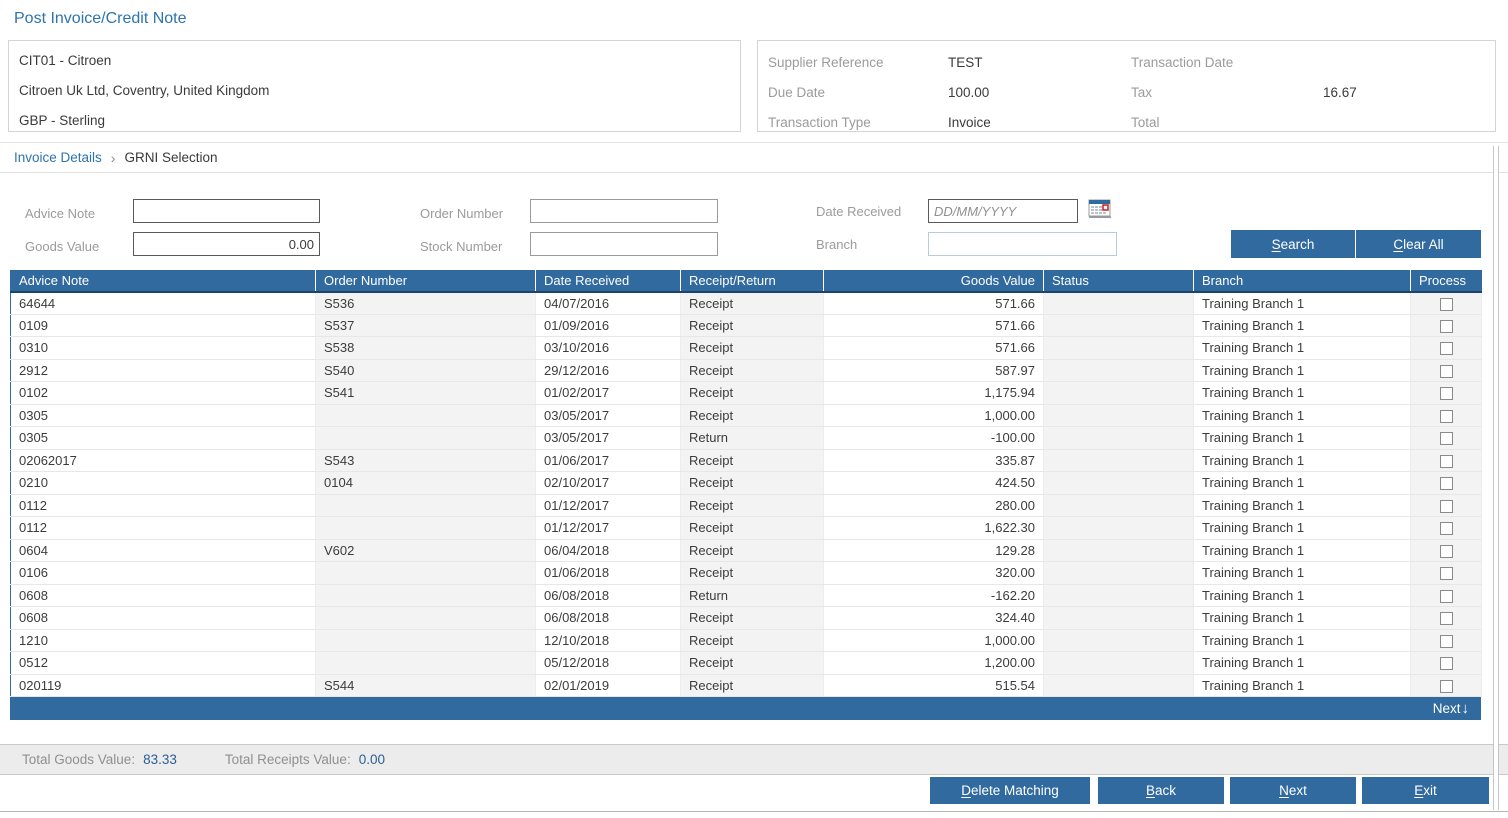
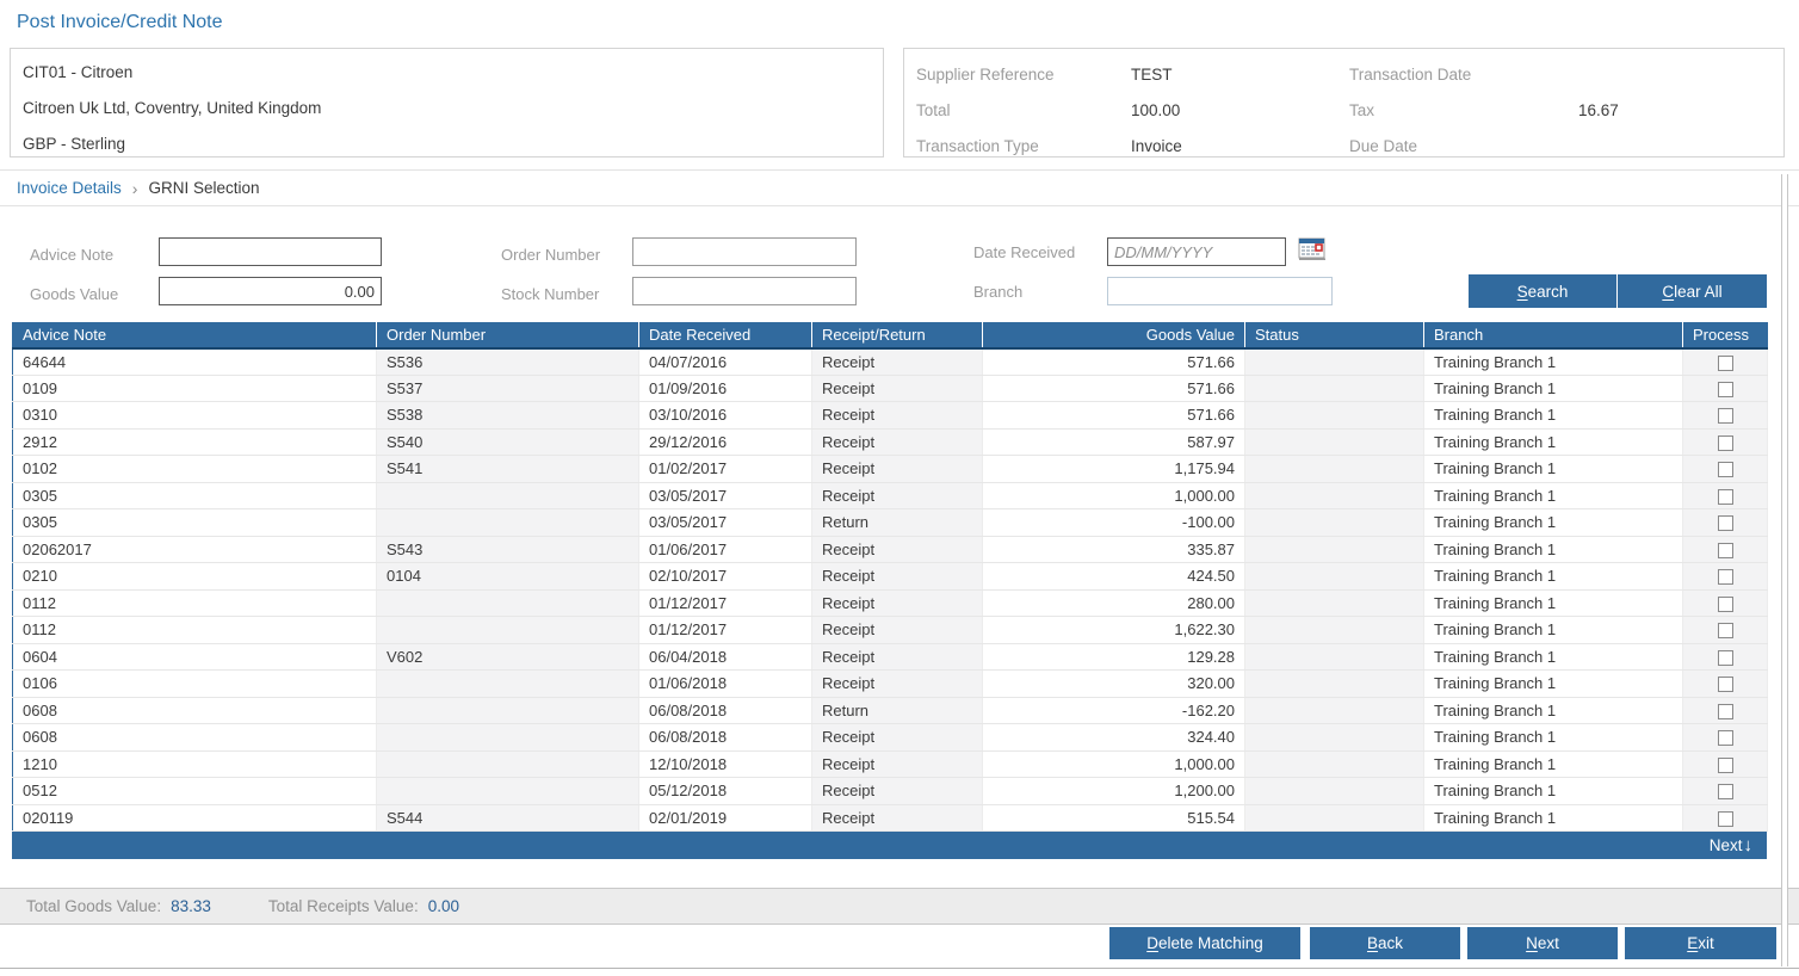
  Post Invoice/Credit Note
  CIT01 - Citroen
  Citroen Uk Ltd, Coventry, United Kingdom
  GBP - Sterling
  Supplier Reference
  TEST
  Transaction Date
- Due Date
+ Total
  100.00
  Tax
  16.67
  Transaction Type
  Invoice
- Total
+ Due Date
  Invoice Details
  ›
  GRNI Selection
  Advice Note
  Goods Value
  0.00
  Order Number
  Stock Number
  Date Received
  DD/MM/YYYY
  Branch
  Search
  Clear All
  Advice Note	Order Number	Date Received	Receipt/Return	Goods Value	Status	Branch	Process
  64644	S536	04/07/2016	Receipt	571.66		Training Branch 1
  0109	S537	01/09/2016	Receipt	571.66		Training Branch 1
  0310	S538	03/10/2016	Receipt	571.66		Training Branch 1
  2912	S540	29/12/2016	Receipt	587.97		Training Branch 1
  0102	S541	01/02/2017	Receipt	1,175.94		Training Branch 1
  0305		03/05/2017	Receipt	1,000.00		Training Branch 1
  0305		03/05/2017	Return	-100.00		Training Branch 1
  02062017	S543	01/06/2017	Receipt	335.87		Training Branch 1
  0210	0104	02/10/2017	Receipt	424.50		Training Branch 1
  0112		01/12/2017	Receipt	280.00		Training Branch 1
  0112		01/12/2017	Receipt	1,622.30		Training Branch 1
  0604	V602	06/04/2018	Receipt	129.28		Training Branch 1
  0106		01/06/2018	Receipt	320.00		Training Branch 1
  0608		06/08/2018	Return	-162.20		Training Branch 1
  0608		06/08/2018	Receipt	324.40		Training Branch 1
  1210		12/10/2018	Receipt	1,000.00		Training Branch 1
  0512		05/12/2018	Receipt	1,200.00		Training Branch 1
  020119	S544	02/01/2019	Receipt	515.54		Training Branch 1
  Next
  ↓
  Total Goods Value:
  83.33
  Total Receipts Value:
  0.00
  Delete Matching
  Back
  Next
  Exit
